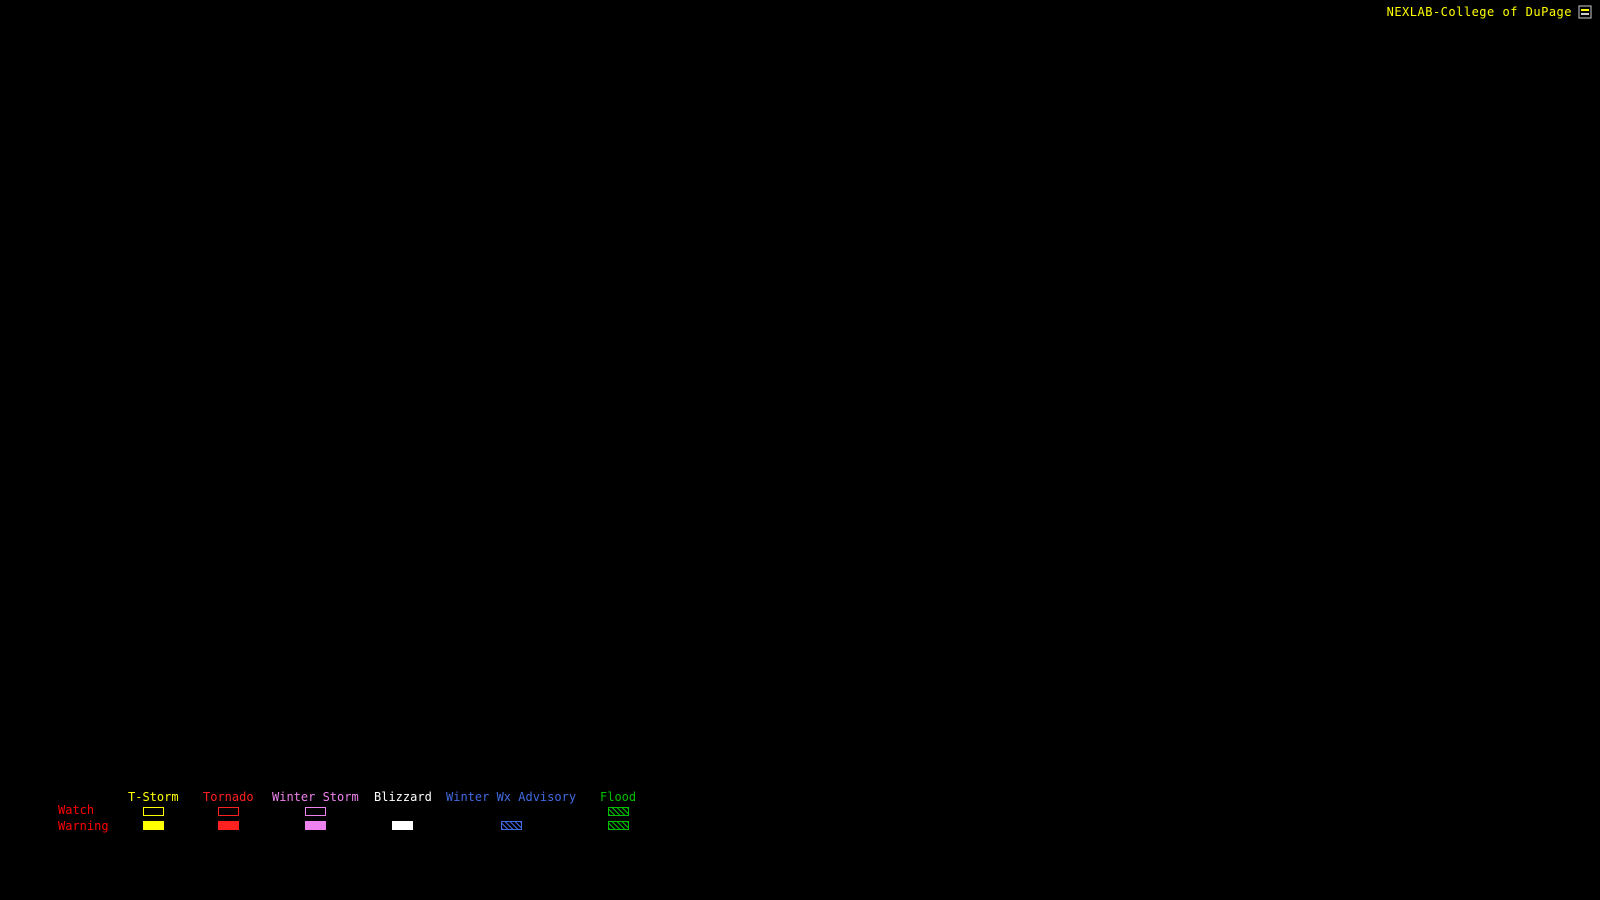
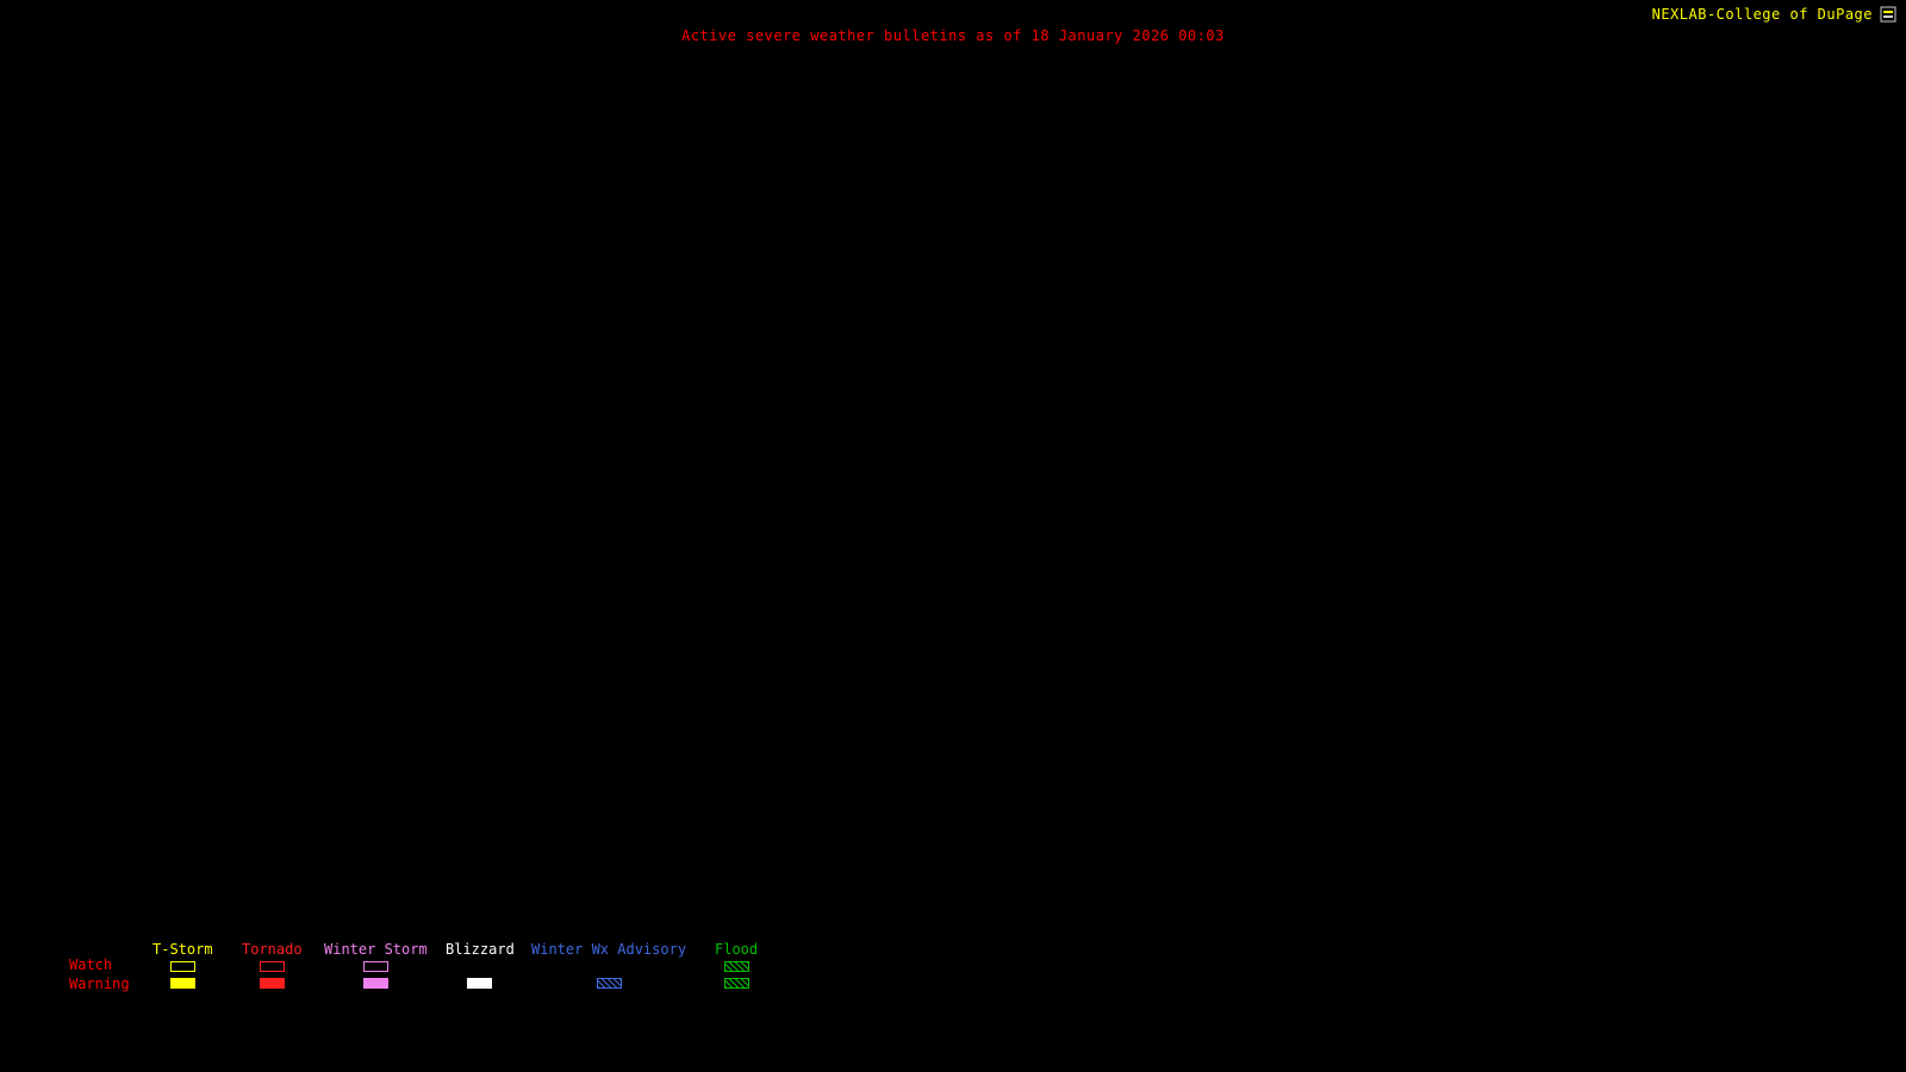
  NEXLAB-College of DuPage
+ Active severe weather bulletins as of 18 January 2026 00:03
  Watch
  Warning
  T-Storm
  Tornado
  Winter Storm
  Blizzard
  Winter Wx Advisory
  Flood
